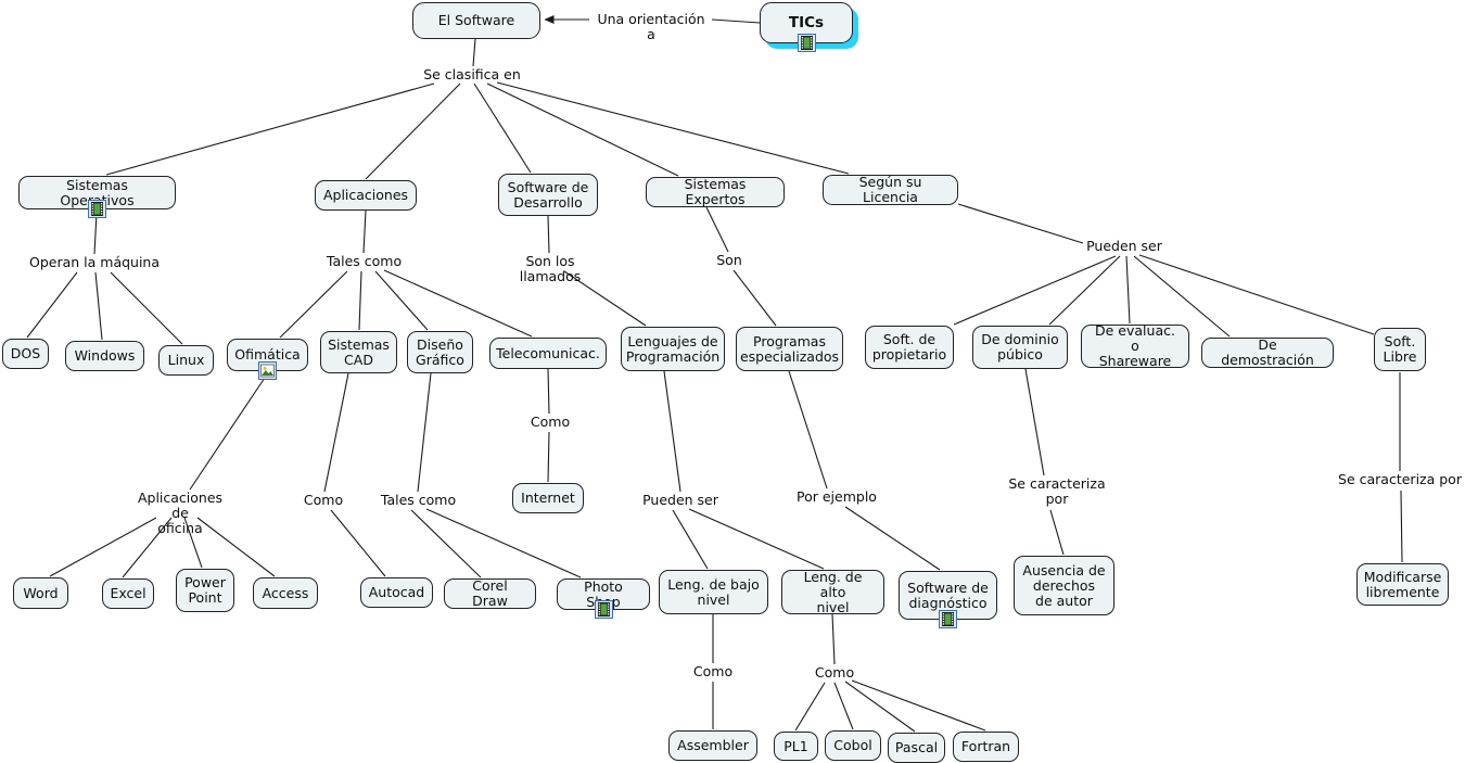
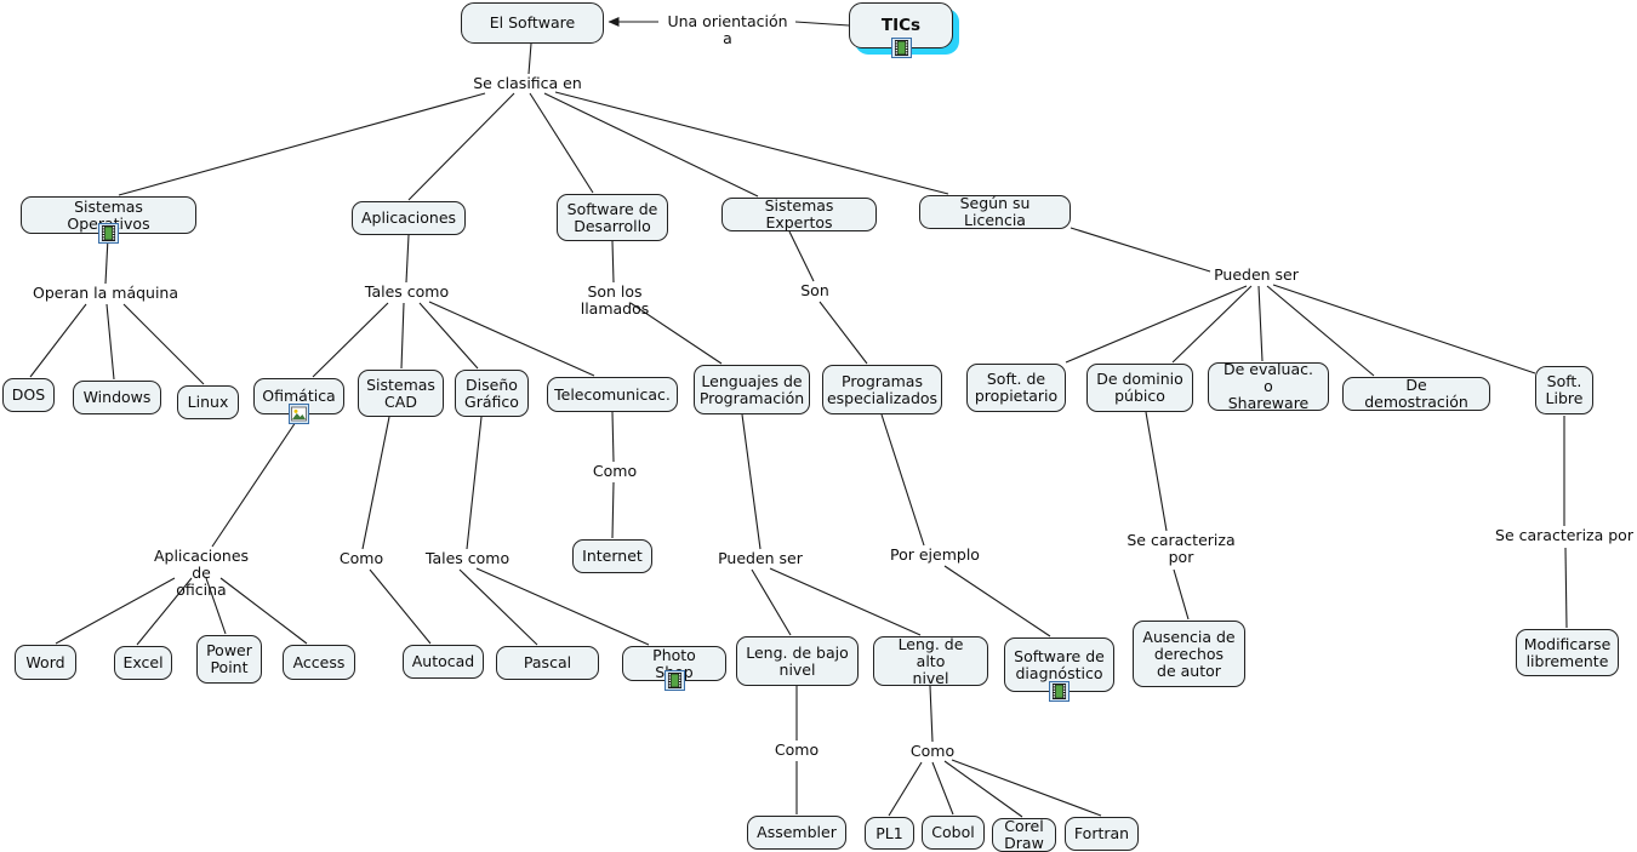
  Una orientación a
  Se clasifica en
  Operan la máquina
  Tales como
  Son los llamados
  Son
  Pueden ser
  Aplicaciones de
  oficina
  Como
  Tales como
  Como
  Pueden ser
  Por ejemplo
  Se caracteriza
  por
  Se caracteriza por
  Como
  Como
  El Software
  TICs
  Sistemas Opeivos
  Aplicaciones
  Software de
  Desarrollo
  Sistemas Expertos
  Según su Licencia
  DOS
  Windows
  Linux
  Ofimática
  Sistemas
  CAD
  Diseño
  Gráfico
  Telecomunicac.
  Lenguajes de
  Programación
  Programas
  especializados
  Soft. de
  propietario
  De dominio
  púbico
  De evaluac. o
  Shareware
  De demostración
  Soft.
  Libre
  Word
  Excel
  Power
  Point
  Access
  Autocad
- Corel Draw
+ Pascal
  Photo Sp
  Internet
  Leng. de bajo
  nivel
  Leng. de alto
  nivel
  Software de
  diagnóstico
  Ausencia de
  derechos
  de autor
  Modificarse
  libremente
  Assembler
  PL1
  Cobol
- Pascal
+ Corel Draw
  Fortran
